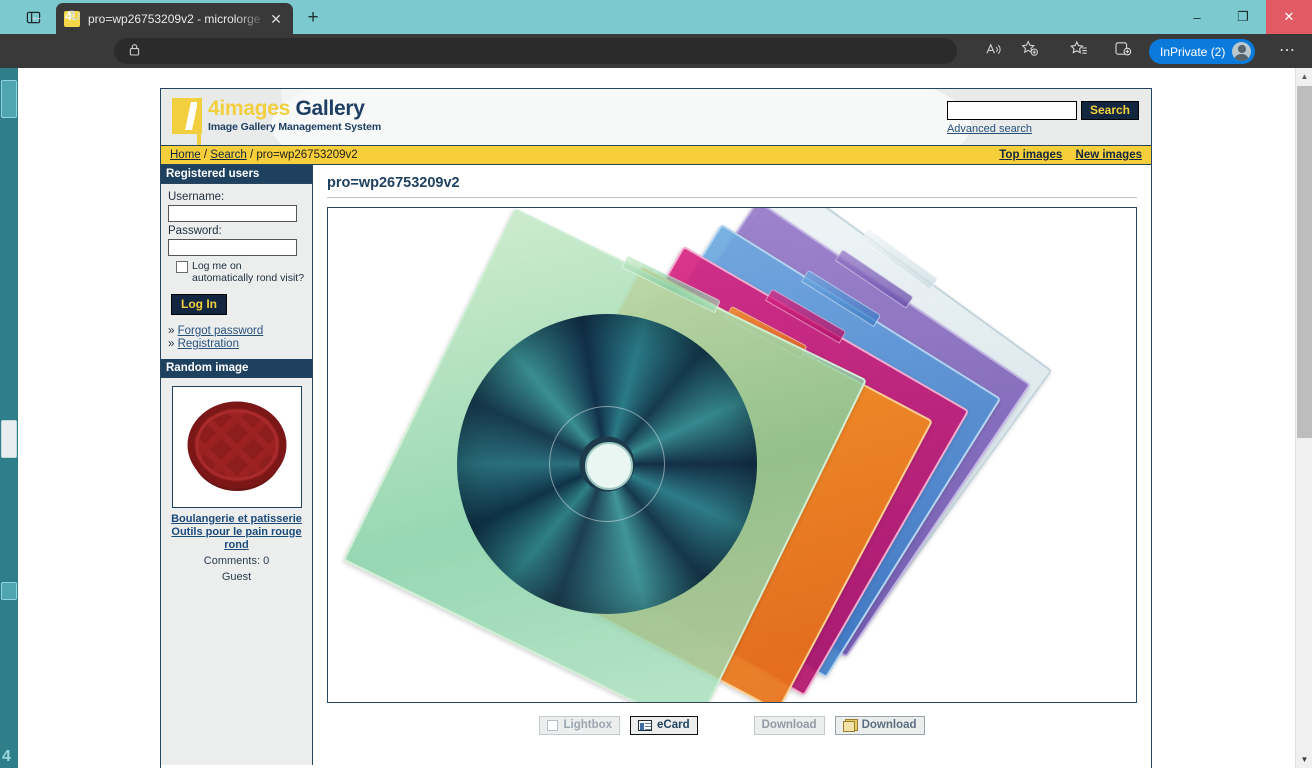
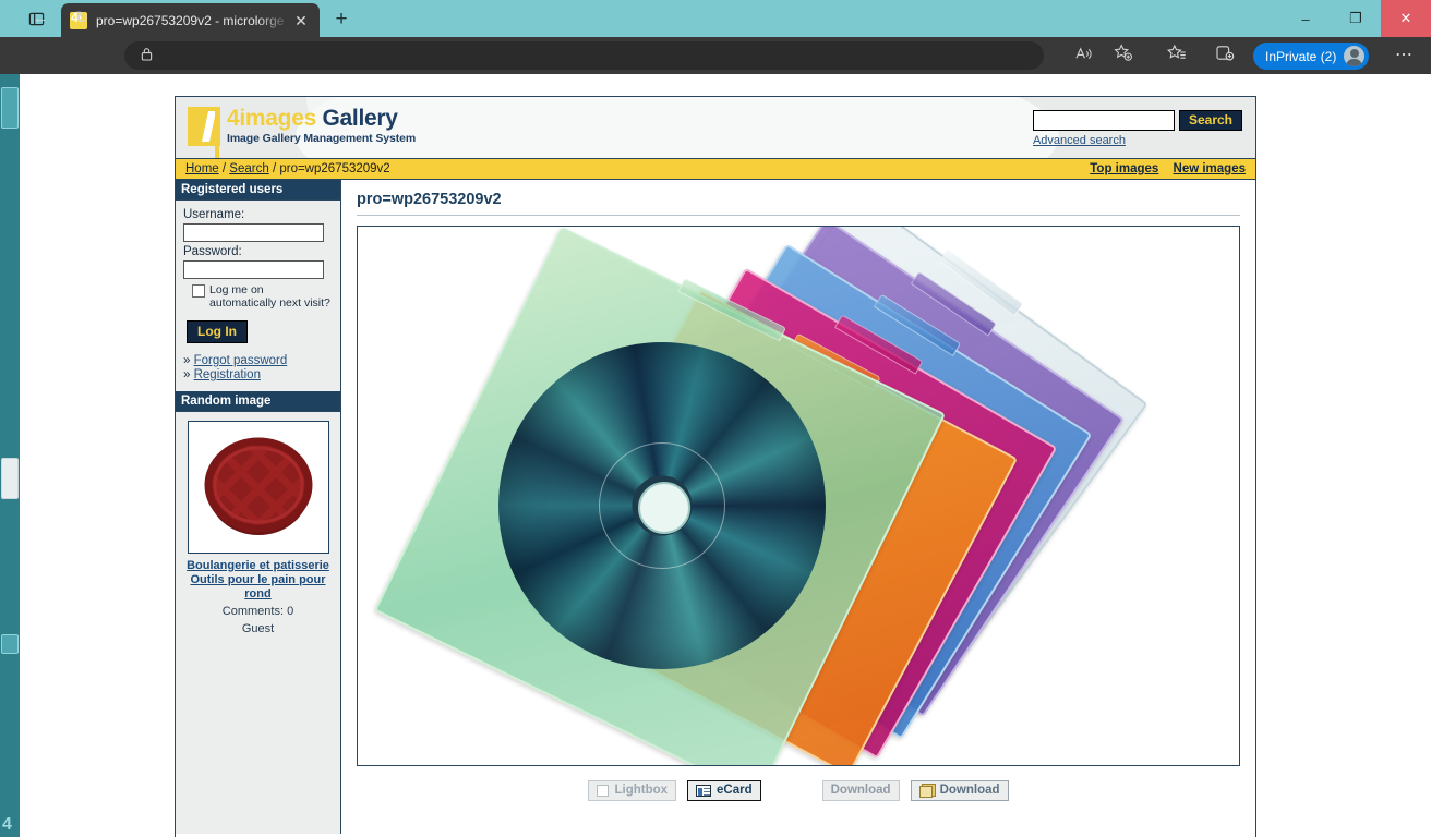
  pro=wp26753209v2 - microlorge
  ✕
  +
  –
  ❐
  ✕
  ←
  ↻
  InPrivate (2)
  ⋯
  4
- ▲
- ▼
  4images Gallery
  Image Gallery Management System
  Search
  Advanced search
  Home / Search / pro=wp26753209v2
  Top images New images
  Registered users
  Username:
  Password:
- Log me on automatically rond visit?
+ Log me on automatically next visit?
  Log In
  » Forgot password
  » Registration
  Random image
- Boulangerie et patisserie Outils pour le pain rouge rond
+ Boulangerie et patisserie Outils pour le pain pour rond
  Comments: 0
  Guest
  pro=wp26753209v2
  Lightbox
  eCard
  Download
  Download
